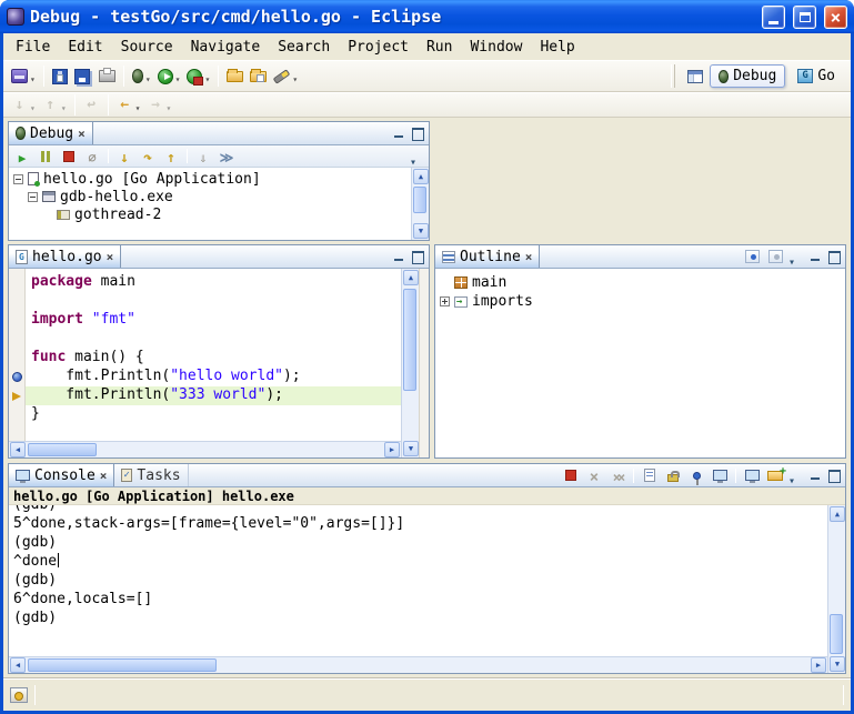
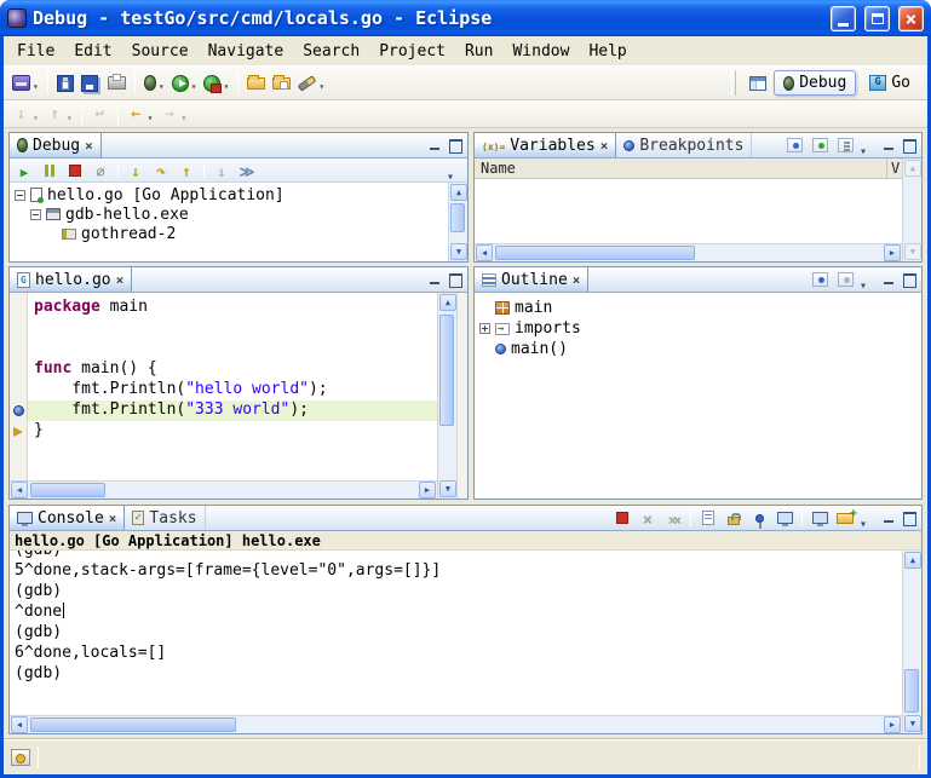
- Debug - testGo/src/cmd/hello.go - Eclipse
+ Debug - testGo/src/cmd/locals.go - Eclipse
  File
  Edit
  Source
  Navigate
  Search
  Project
  Run
  Window
  Help
  Debug
  Go
  Debug
  hello.go [Go Application]
  gdb-hello.exe
  gothread-2
+ Variables
+ Breakpoints
+ Name
+ V
  hello.go
  package main
- import "fmt"
  func main() {
  fmt.Println("hello world");
  fmt.Println("333 world");
  }
  Outline
  main
  imports
+ main()
  Console
  Tasks
  hello.go [Go Application] hello.exe
  (gdb)
  5^done,stack-args=[frame={level="0",args=[]}]
  (gdb)
  ^done
  (gdb)
  6^done,locals=[]
  (gdb)
